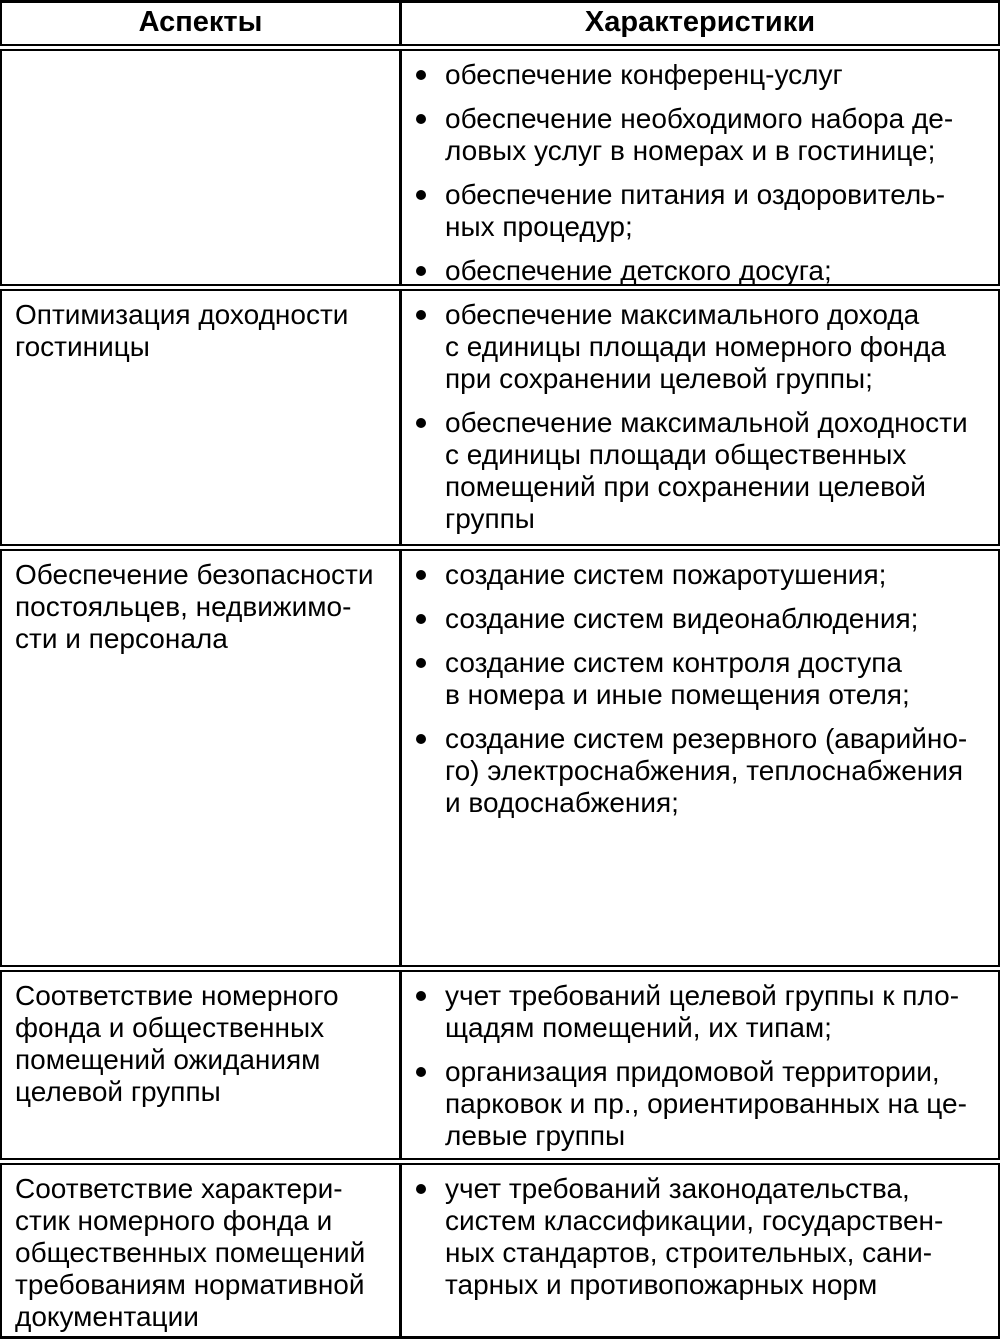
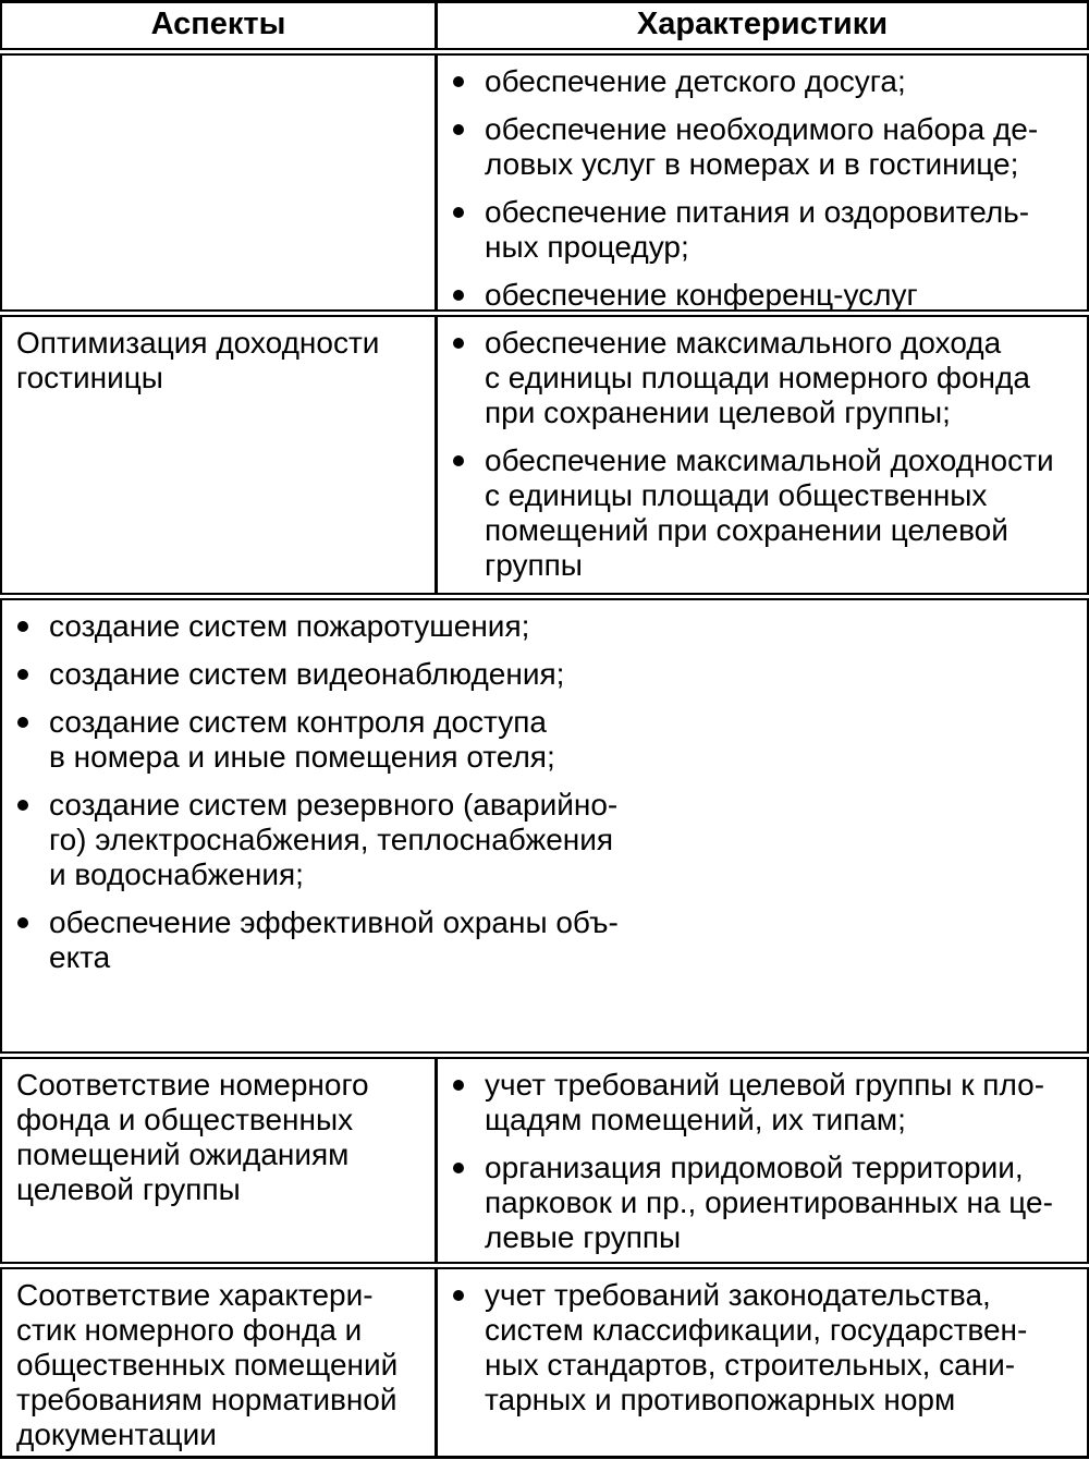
  Аспекты
  Характеристики
- обеспечение конференц-услуг
+ обеспечение детского досуга;
  обеспечение необходимого набора де-
  ловых услуг в номерах и в гостинице;
  обеспечение питания и оздоровитель-
  ных процедур;
- обеспечение детского досуга;
+ обеспечение конференц-услуг
  Оптимизация доходности
  гостиницы
  обеспечение максимального дохода
  с единицы площади номерного фонда
  при сохранении целевой группы;
  обеспечение максимальной доходности
  с единицы площади общественных
  помещений при сохранении целевой
  группы
- Обеспечение безопасности
- постояльцев, недвижимо-
- сти и персонала
  создание систем пожаротушения;
  создание систем видеонаблюдения;
  создание систем контроля доступа
  в номера и иные помещения отеля;
  создание систем резервного (аварийно-
  го) электроснабжения, теплоснабжения
  и водоснабжения;
+ обеспечение эффективной охраны объ-
+ екта
  Соответствие номерного
  фонда и общественных
  помещений ожиданиям
  целевой группы
  учет требований целевой группы к пло-
  щадям помещений, их типам;
  организация придомовой территории,
  парковок и пр., ориентированных на це-
  левые группы
  Соответствие характери-
  стик номерного фонда и
  общественных помещений
  требованиям нормативной
  документации
  учет требований законодательства,
  систем классификации, государствен-
  ных стандартов, строительных, сани-
  тарных и противопожарных норм
